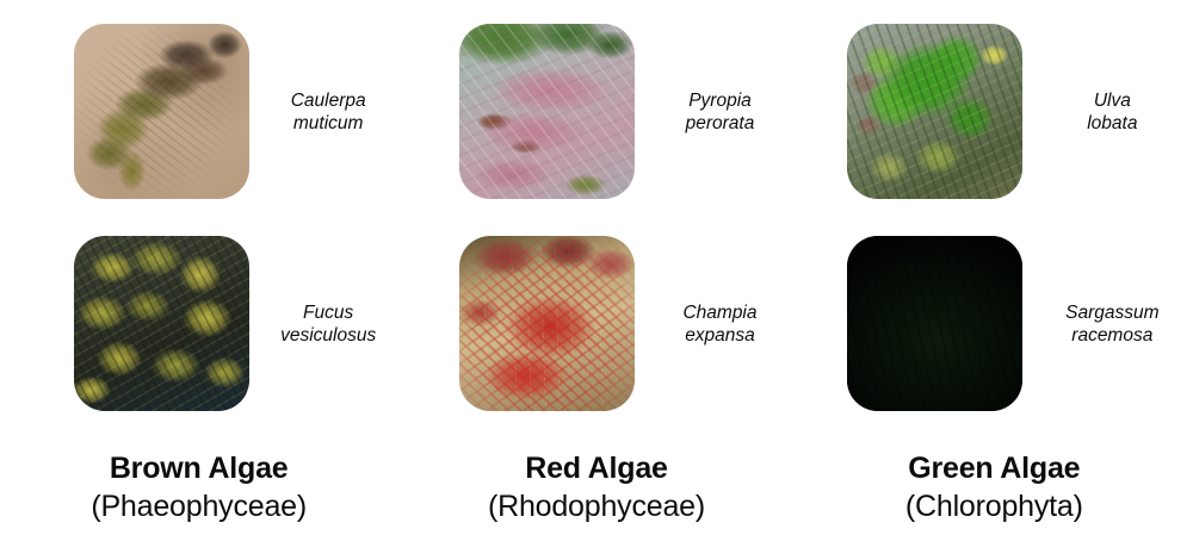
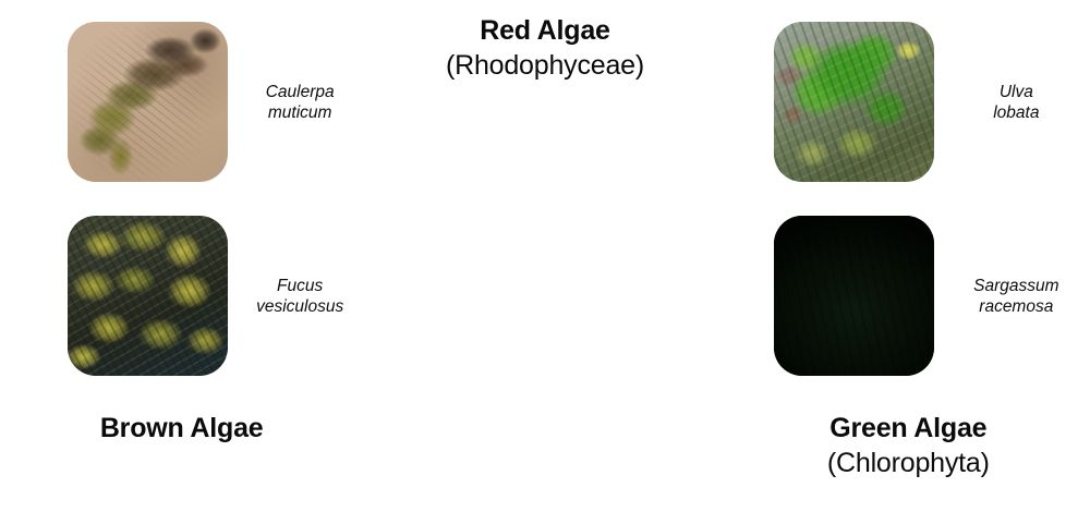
  Caulerpa
  muticum
  Fucus
  vesiculosus
  Brown Algae
- (Phaeophyceae)
- Pyropia
- perorata
- Champia
- expansa
  Red Algae
  (Rhodophyceae)
  Ulva
  lobata
  Sargassum
  racemosa
  Green Algae
  (Chlorophyta)
